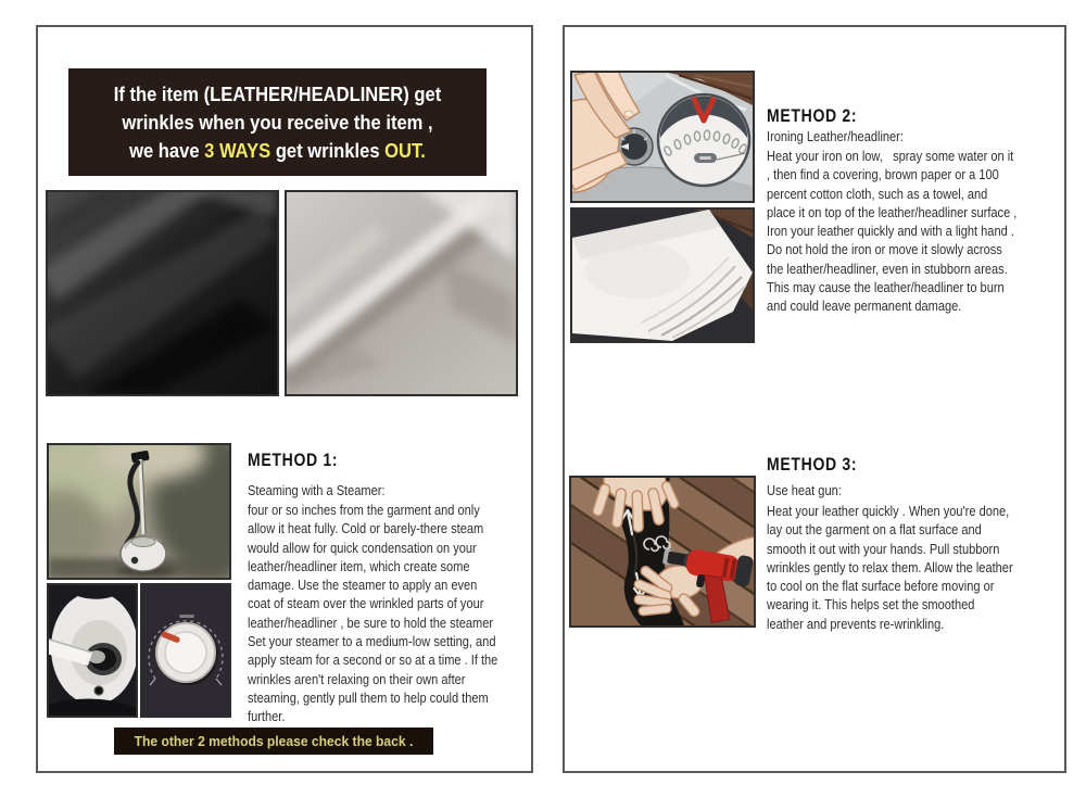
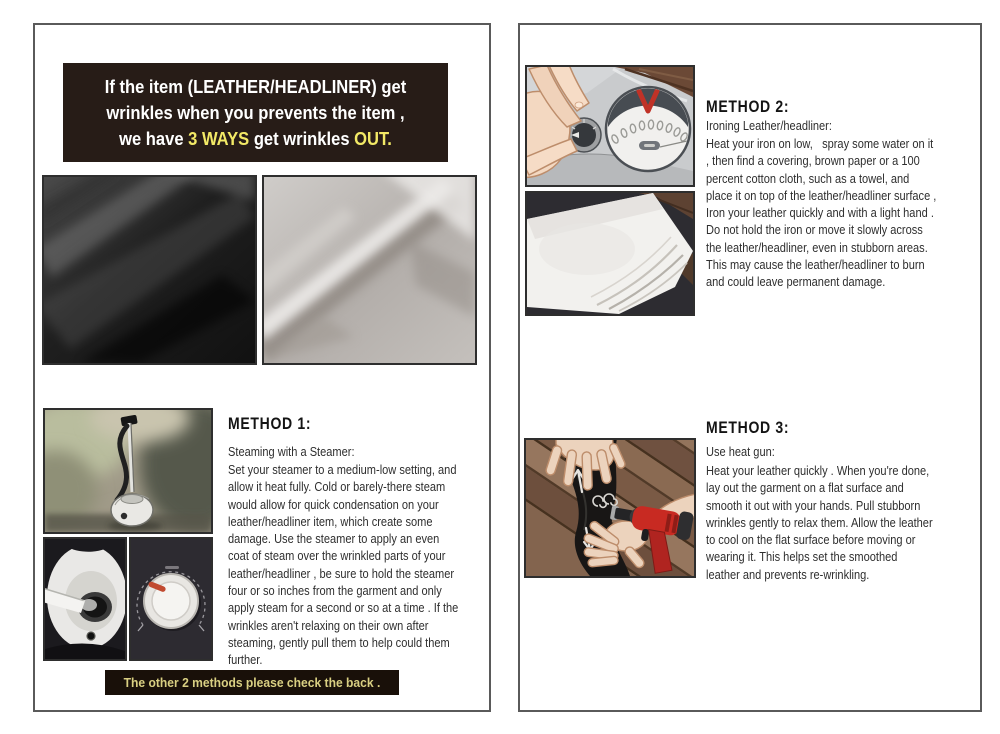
  If the item (LEATHER/HEADLINER) get
- wrinkles when you receive the item ,
+ wrinkles when you prevents the item ,
  we have 3 WAYS get wrinkles OUT.
  METHOD 1:
  Steaming with a Steamer:
- four or so inches from the garment and only
+ Set your steamer to a medium-low setting, and
  allow it heat fully. Cold or barely-there steam
  would allow for quick condensation on your
  leather/headliner item, which create some
  damage. Use the steamer to apply an even
  coat of steam over the wrinkled parts of your
  leather/headliner , be sure to hold the steamer
- Set your steamer to a medium-low setting, and
+ four or so inches from the garment and only
  apply steam for a second or so at a time . If the
  wrinkles aren't relaxing on their own after
  steaming, gently pull them to help could them
  further.
  The other 2 methods please check the back .
  METHOD 2:
  Ironing Leather/headliner:
  Heat your iron on low, spray some water on it
  , then find a covering, brown paper or a 100
  percent cotton cloth, such as a towel, and
  place it on top of the leather/headliner surface ,
  Iron your leather quickly and with a light hand .
  Do not hold the iron or move it slowly across
  the leather/headliner, even in stubborn areas.
  This may cause the leather/headliner to burn
  and could leave permanent damage.
  METHOD 3:
  Use heat gun:
  Heat your leather quickly . When you're done,
  lay out the garment on a flat surface and
  smooth it out with your hands. Pull stubborn
  wrinkles gently to relax them. Allow the leather
  to cool on the flat surface before moving or
  wearing it. This helps set the smoothed
  leather and prevents re-wrinkling.
